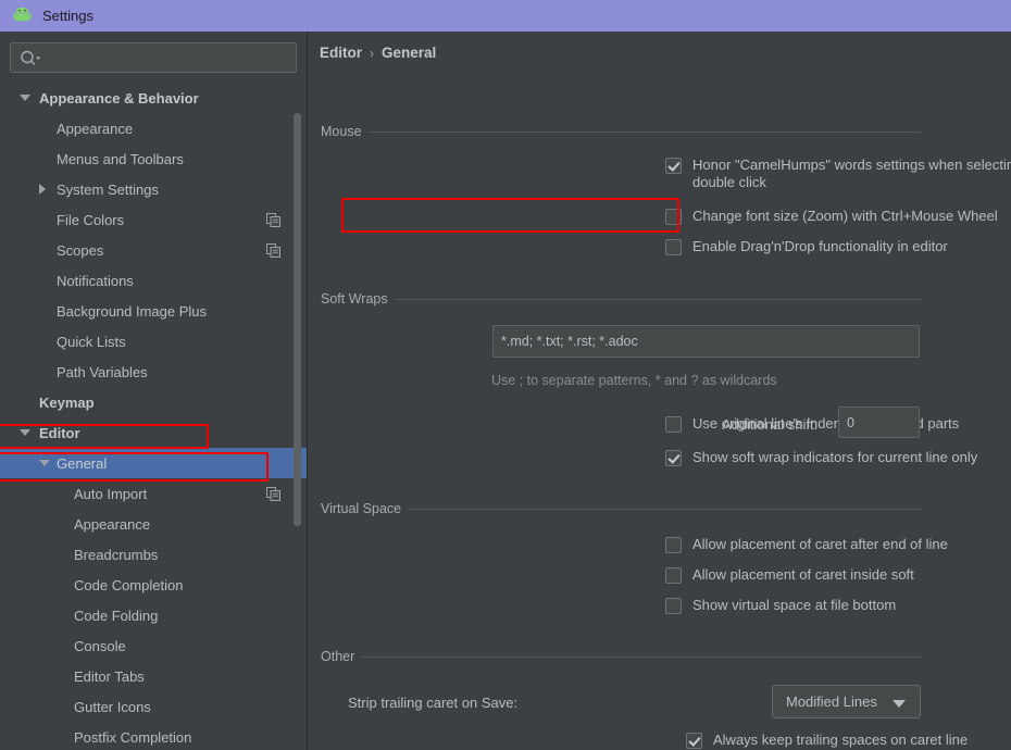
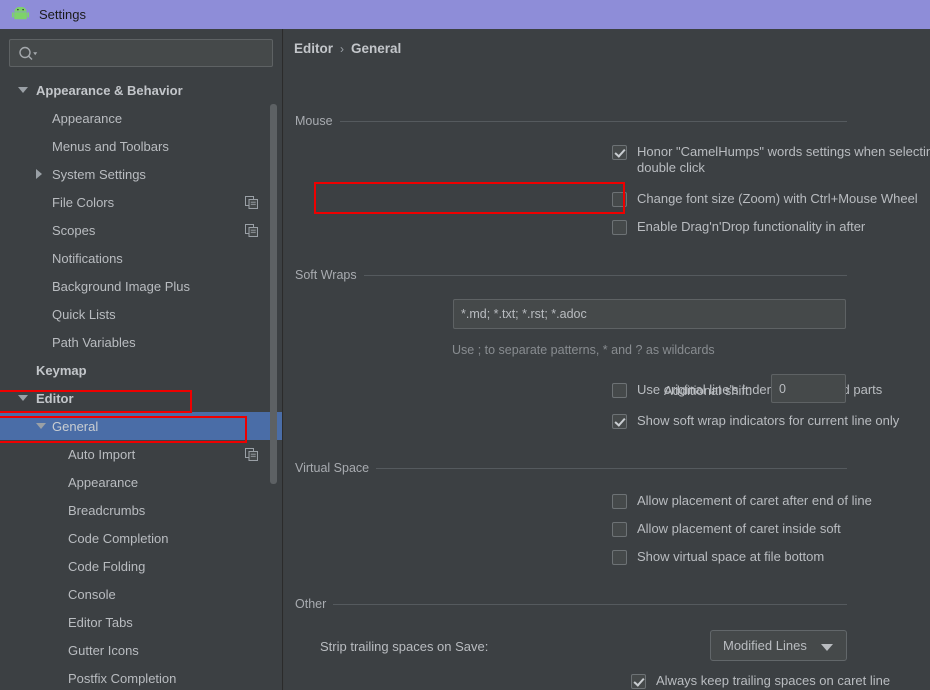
  Settings
  Appearance & Behavior
  Appearance
  Menus and Toolbars
  System Settings
  File Colors
  Scopes
  Notifications
  Background Image Plus
  Quick Lists
  Path Variables
  Keymap
  Editor
  General
  Auto Import
  Appearance
  Breadcrumbs
  Code Completion
  Code Folding
  Console
  Editor Tabs
  Gutter Icons
  Postfix Completion
  Editor
  ›
  General
  Mouse
  Honor "CamelHumps" words settings when selectin double click
  Change font size (Zoom) with Ctrl+Mouse Wheel
- Enable Drag'n'Drop functionality in editor
+ Enable Drag'n'Drop functionality in after
  Soft Wraps
  *.md; *.txt; *.rst; *.adoc
  Use ; to separate patterns, * and ? as wildcards
  Use original line's inded parts
  Additional shift:
  0
  Show soft wrap indicators for current line only
  Virtual Space
  Allow placement of caret after end of line
  Allow placement of caret inside soft
  Show virtual space at file bottom
  Other
- Strip trailing caret on Save:
+ Strip trailing spaces on Save:
  Modified Lines
  Always keep trailing spaces on caret line
